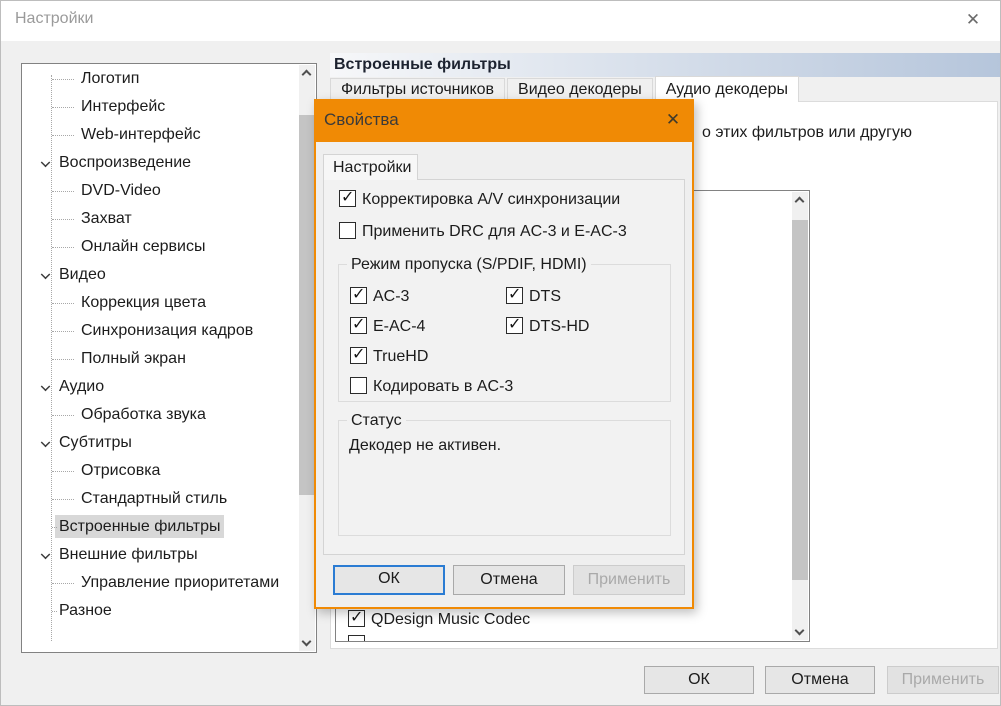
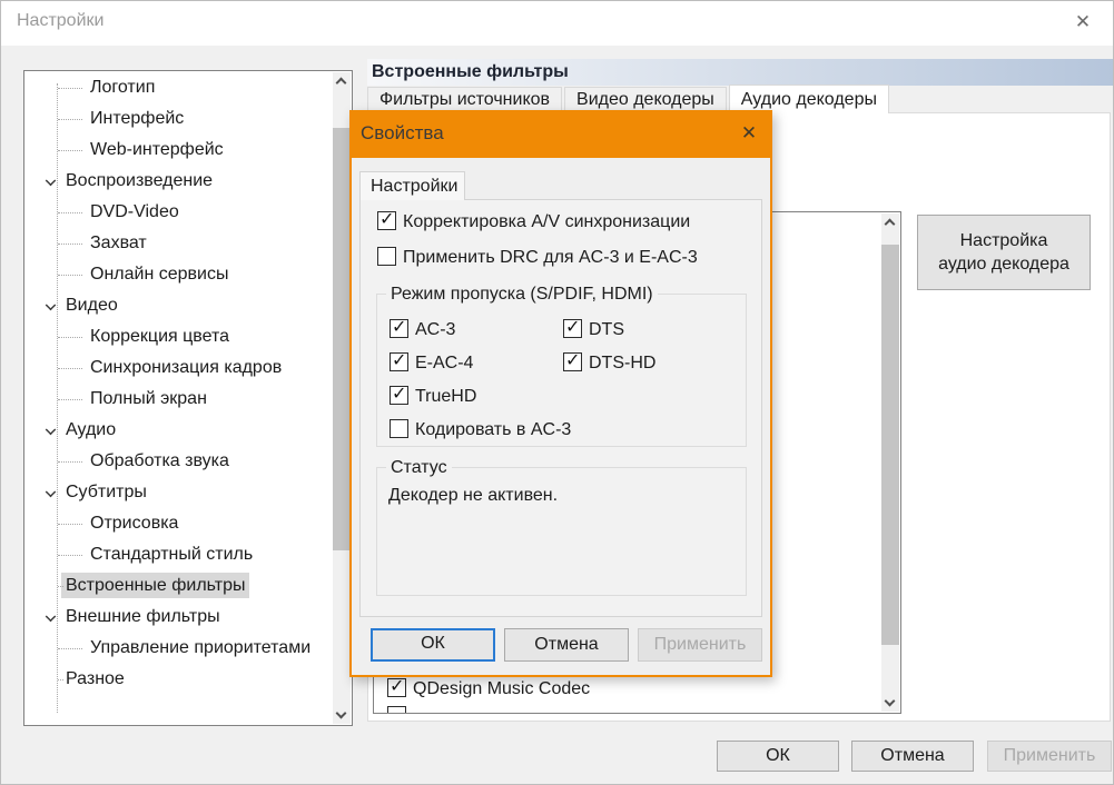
  Настройки
  ✕
  Логотип
  Интерфейс
  Web-интерфейс
  Воспроизведение
  DVD-Video
  Захват
  Онлайн сервисы
  Видео
  Коррекция цвета
  Синхронизация кадров
  Полный экран
  Аудио
  Обработка звука
  Субтитры
  Отрисовка
  Стандартный стиль
  Встроенные фильтры
  Внешние фильтры
  Управление приоритетами
  Разное
  Встроенные фильтры
  Фильтры источников
  Видео декодеры
  Аудио декодеры
- о этих фильтров или другую
  QDesign Music Codec
+ Настройка аудио декодера
  ОК
  Отмена
  Применить
  Свойства
  ✕
  Настройки
  Корректировка A/V синхронизации
  Применить DRC для AC-3 и E-AC-3
  Режим пропуска (S/PDIF, HDMI)
  AC-3
  DTS
  E-AC-4
  DTS-HD
  TrueHD
  Кодировать в AC-3
  Статус
  Декодер не активен.
  ОК
  Отмена
  Применить
